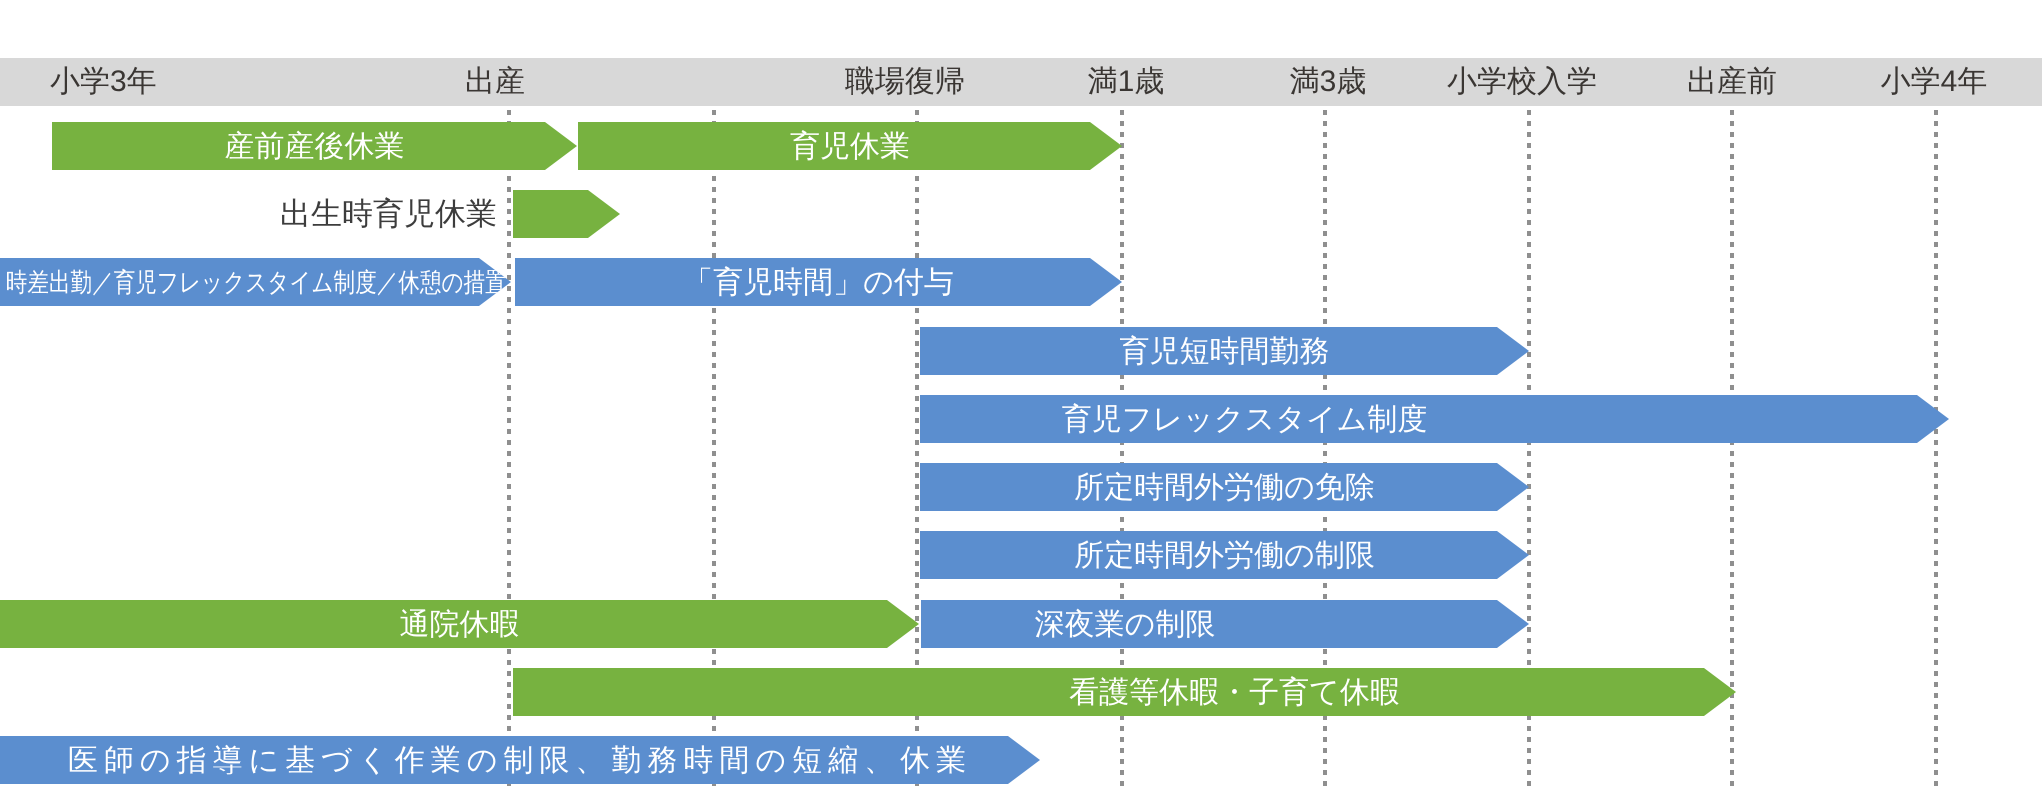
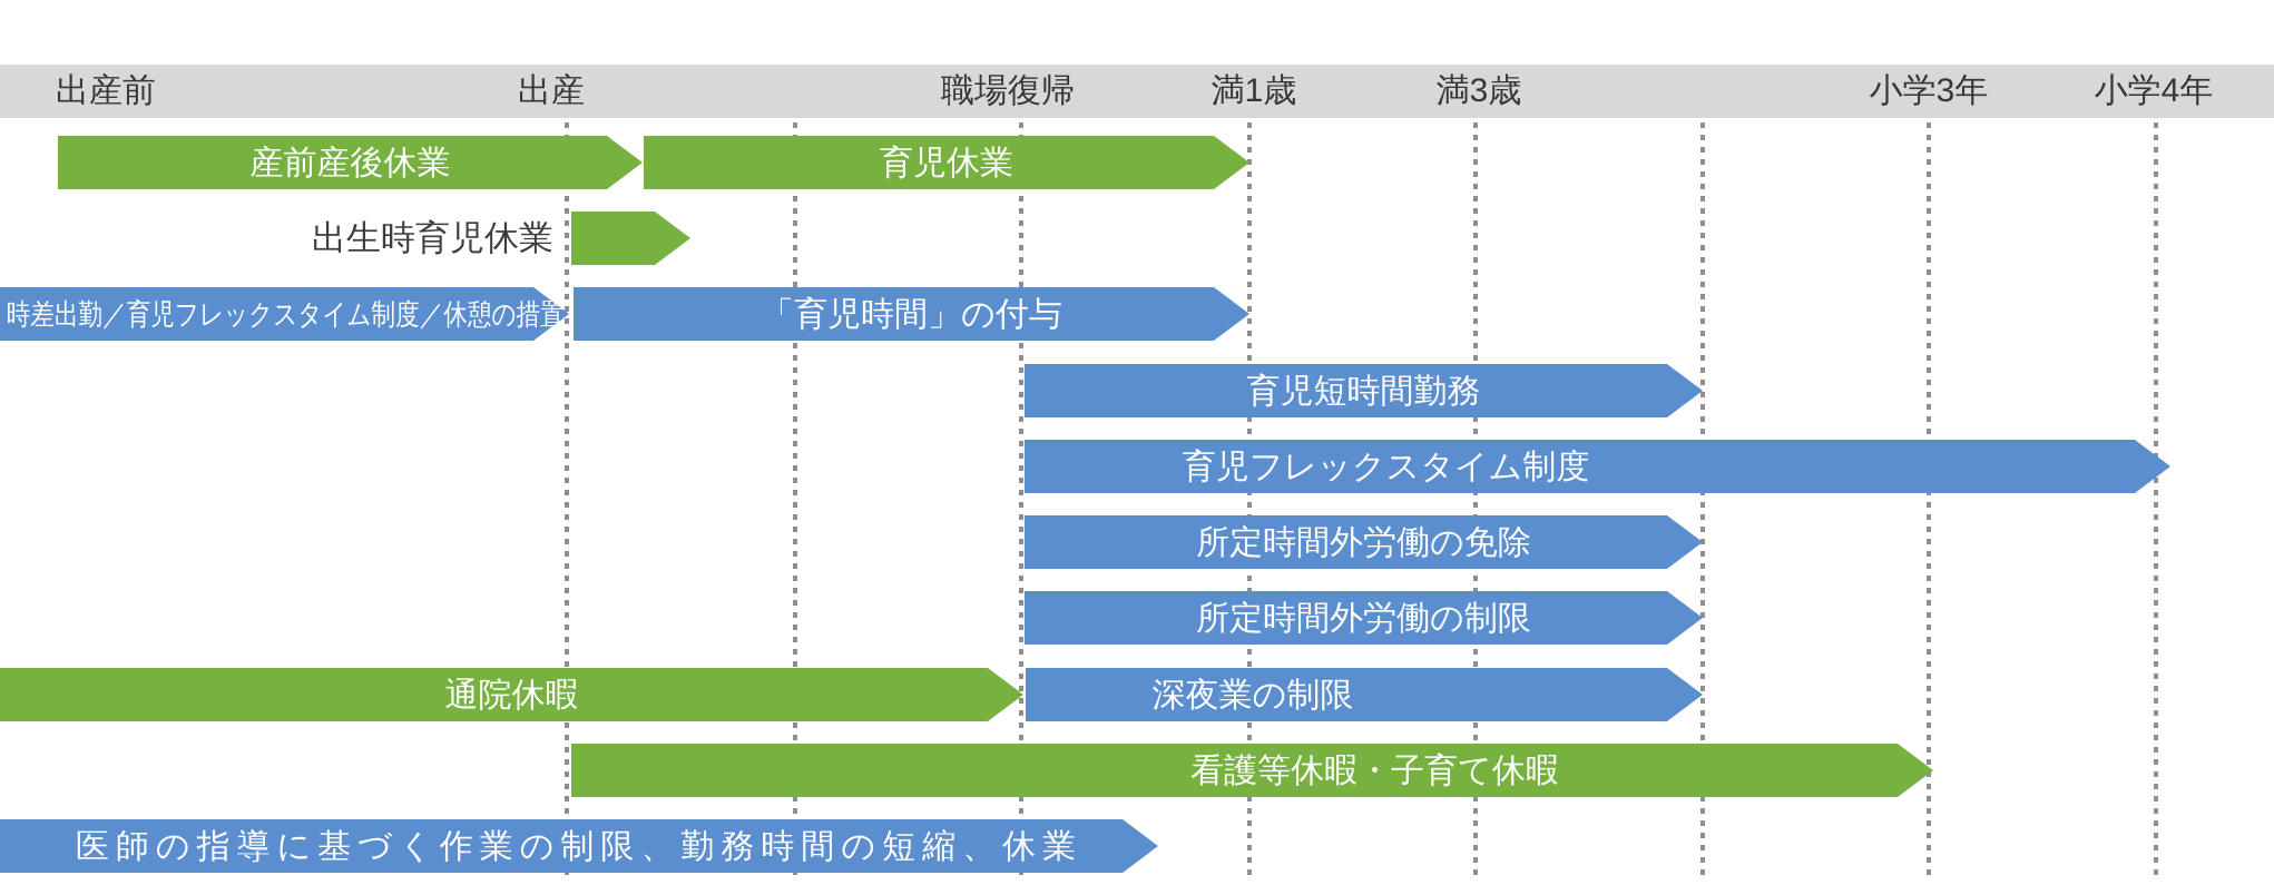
- 小学3年
+ 出産前
  出産
  職場復帰
  満1歳
  満3歳
- 小学校入学
- 出産前
+ 小学3年
  小学4年
  産前産後休業
  育児休業
  出生時育児休業
  時差出勤／育児フレックスタイム制度／休憩の措置
  「育児時間」の付与
  育児短時間勤務
  育児フレックスタイム制度
  所定時間外労働の免除
  所定時間外労働の制限
  通院休暇
  深夜業の制限
  看護等休暇・子育て休暇
  医師の指導に基づく作業の制限、勤務時間の短縮、休業
